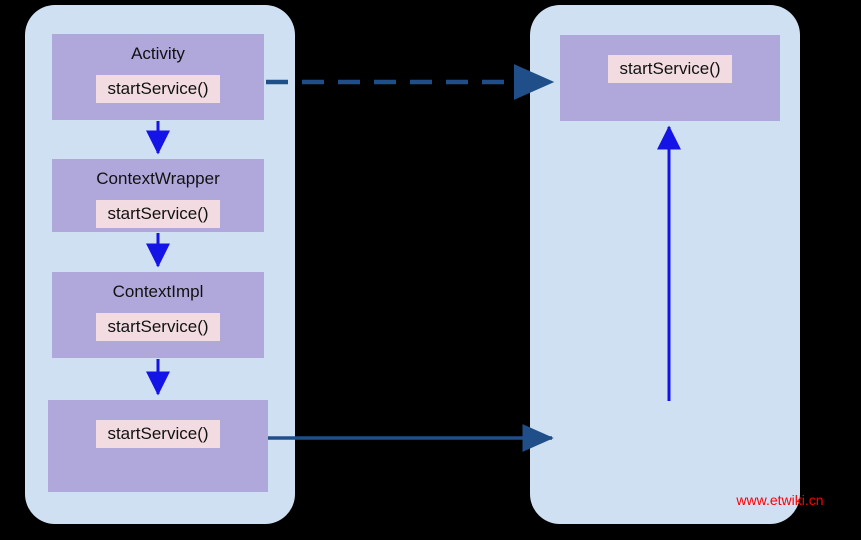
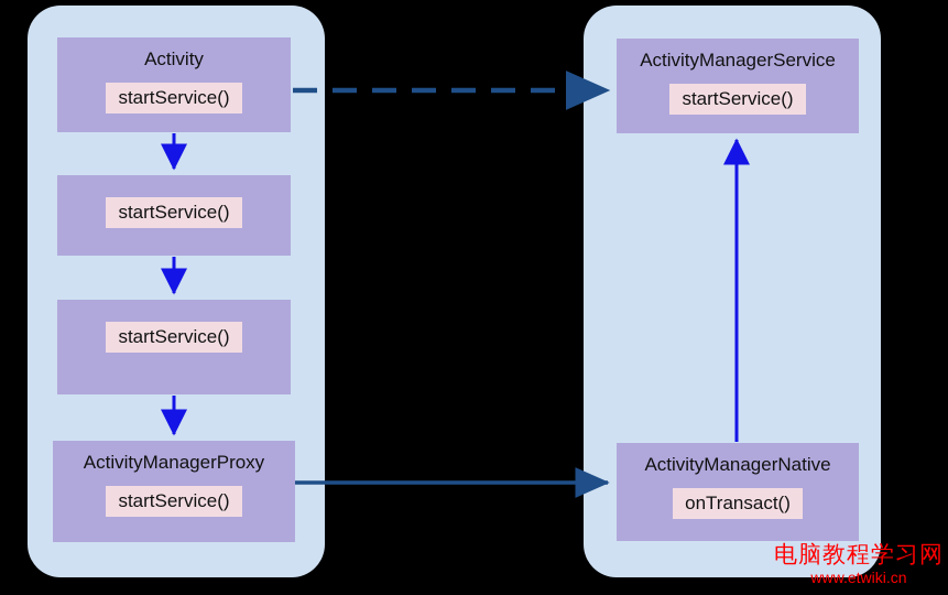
  Activity
  startService()
- ContextWrapper
  startService()
- ContextImpl
  startService()
+ ActivityManagerProxy
  startService()
+ ActivityManagerService
  startService()
+ ActivityManagerNative
+ onTransact()
+ 电脑教程学习网
  www.etwiki.cn
